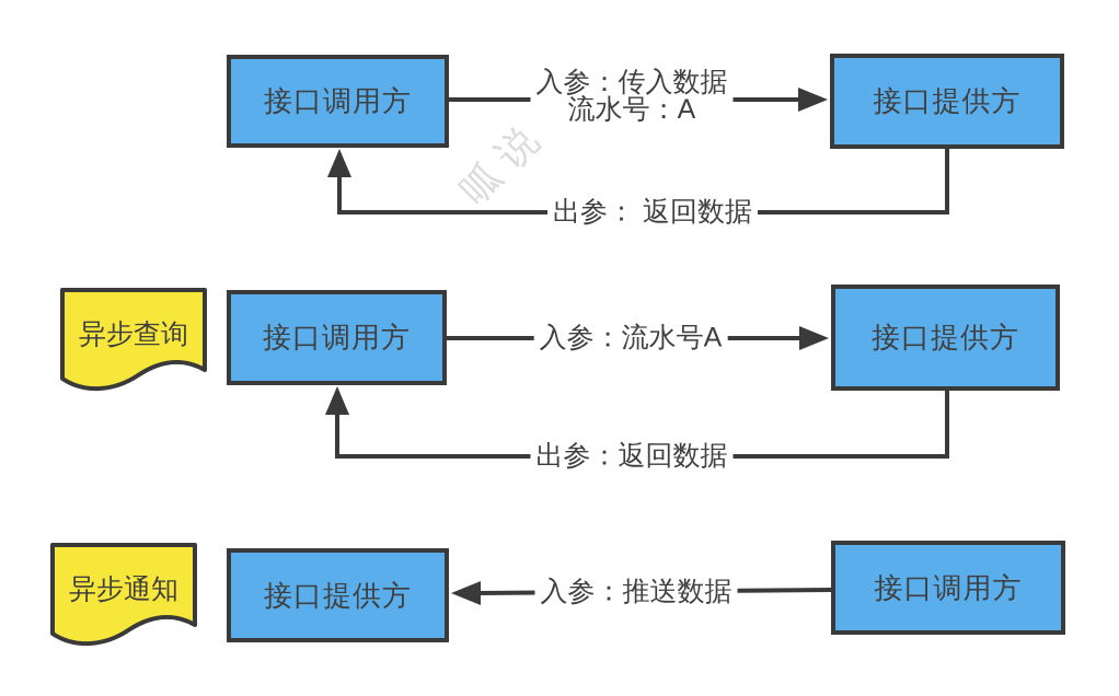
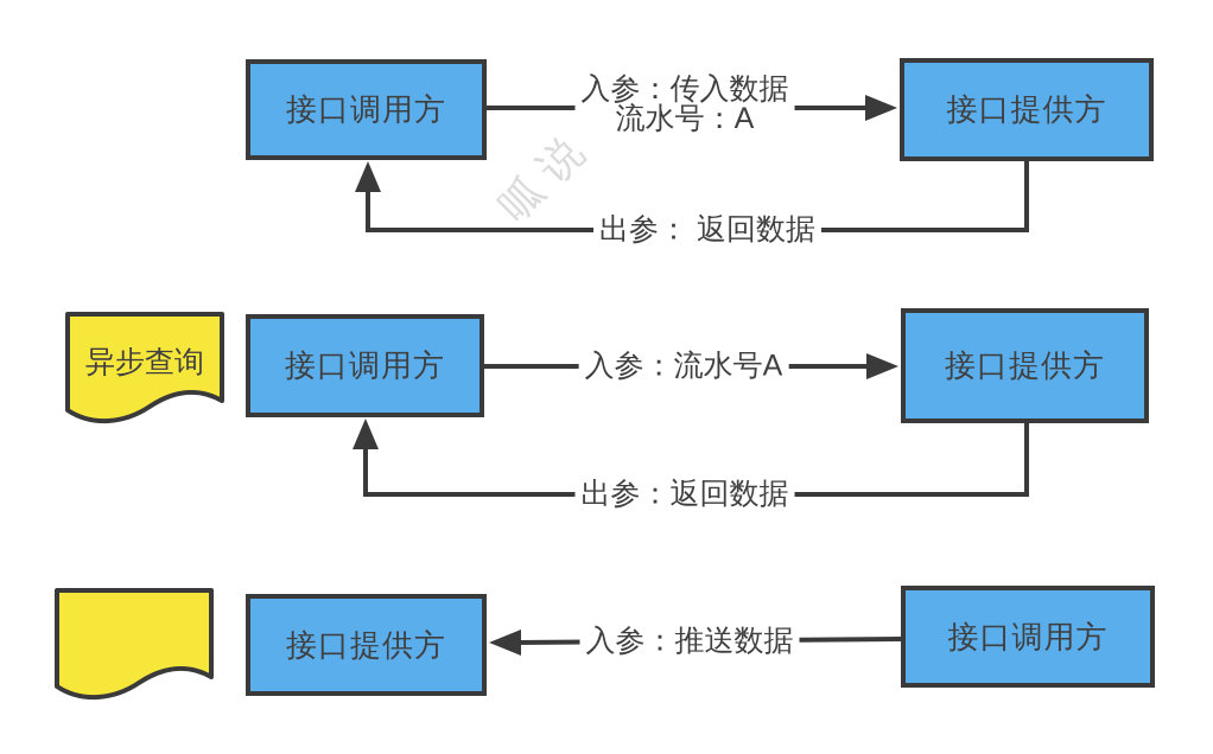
  接口调用方
  接口提供方
  入参：传入数据
  流水号：A
  出参： 返回数据
  异步查询
  接口调用方
  接口提供方
  入参：流水号A
  出参：返回数据
- 异步通知
  接口提供方
  接口调用方
  入参：推送数据
